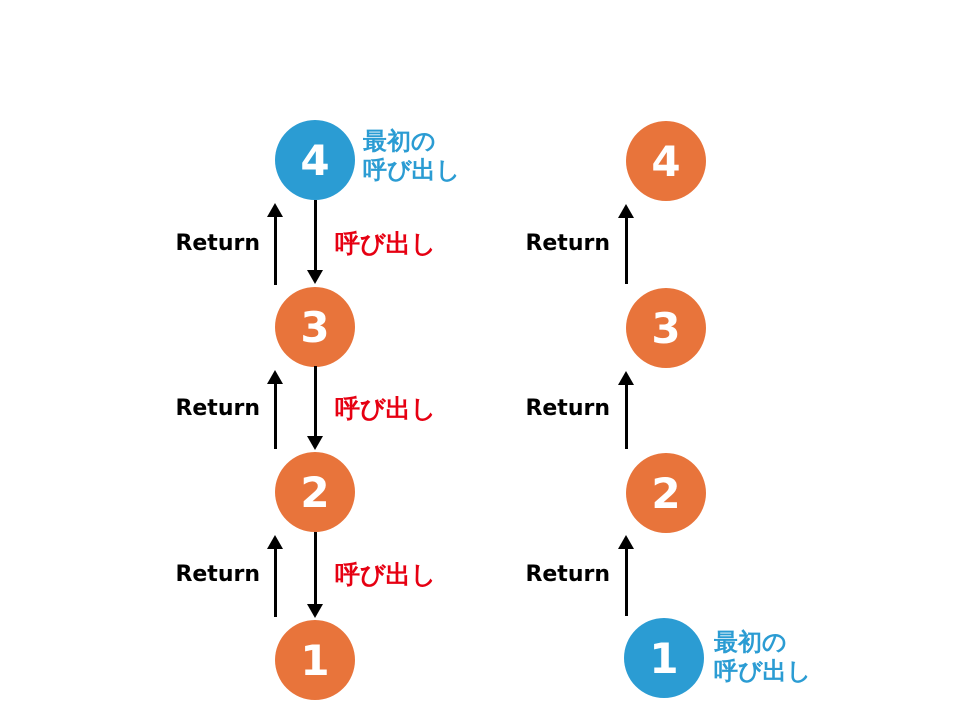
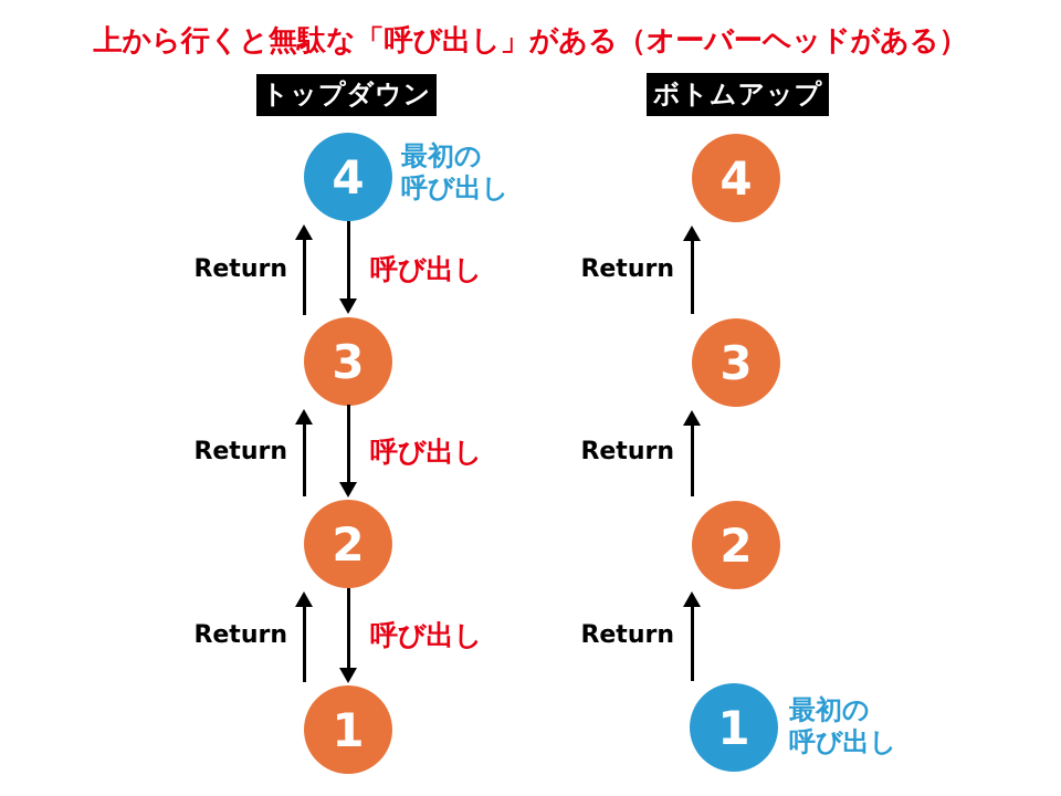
+ 上から行くと無駄な「呼び出し」がある（オーバーヘッドがある）
+ トップダウン
+ ボトムアップ
  4
  3
  2
  1
  Return
  Return
  Return
  呼び出し
  呼び出し
  呼び出し
  最初の
  呼び出し
  4
  3
  2
  1
  Return
  Return
  Return
  最初の
  呼び出し
